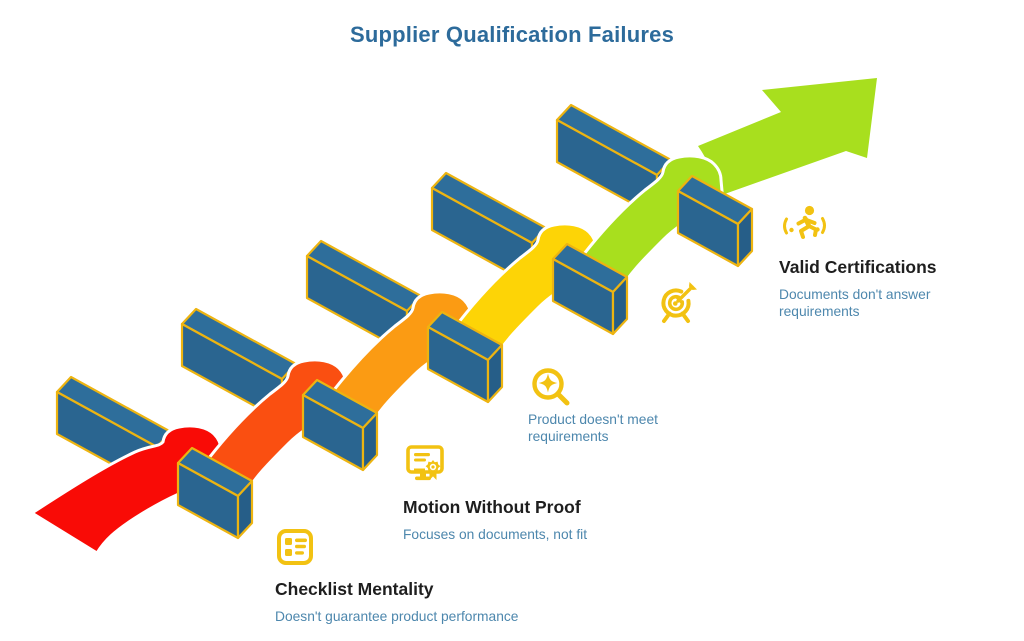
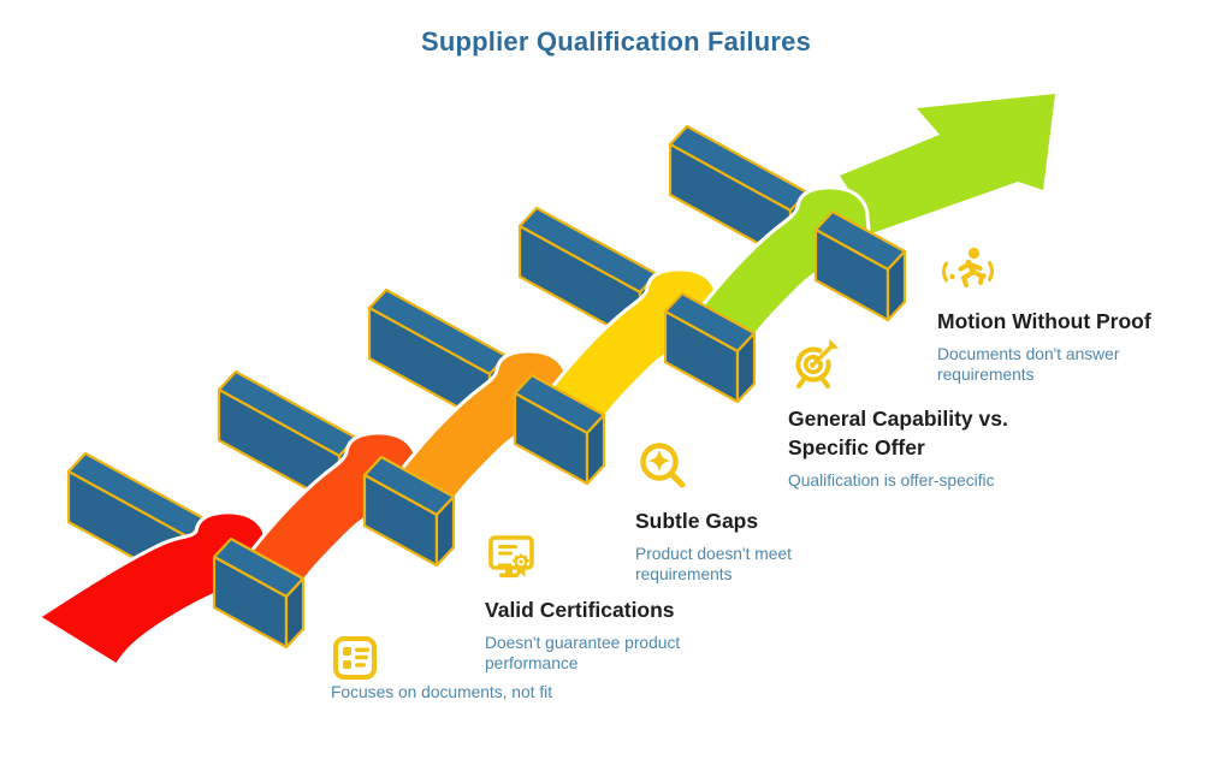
  Supplier Qualification Failures
- Checklist Mentality
- Doesn't guarantee product performance
+ Focuses on documents, not fit
- Motion Without Proof
+ Valid Certifications
- Focuses on documents, not fit
+ Doesn't guarantee product performance
+ Subtle Gaps
  Product doesn't meet requirements
+ General Capability vs. Specific Offer
+ Qualification is offer-specific
- Valid Certifications
+ Motion Without Proof
  Documents don't answer requirements
